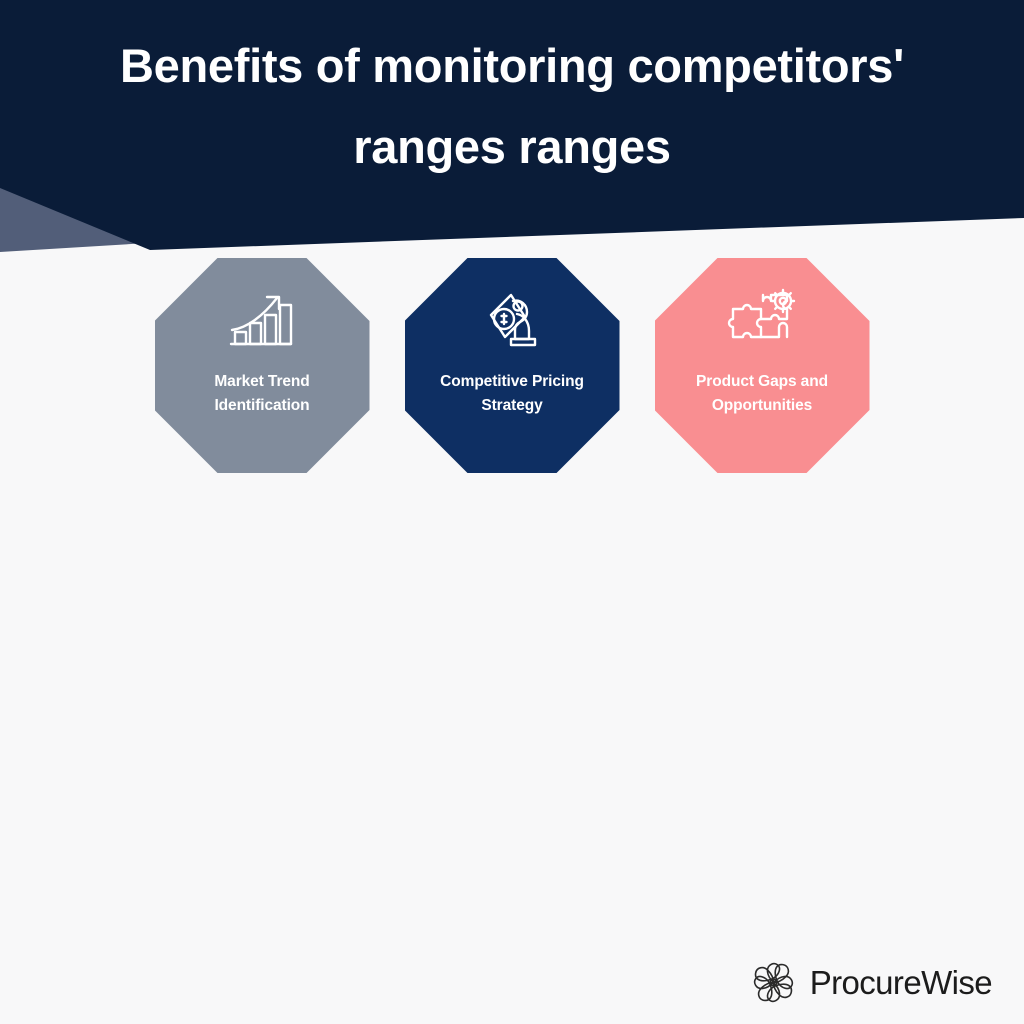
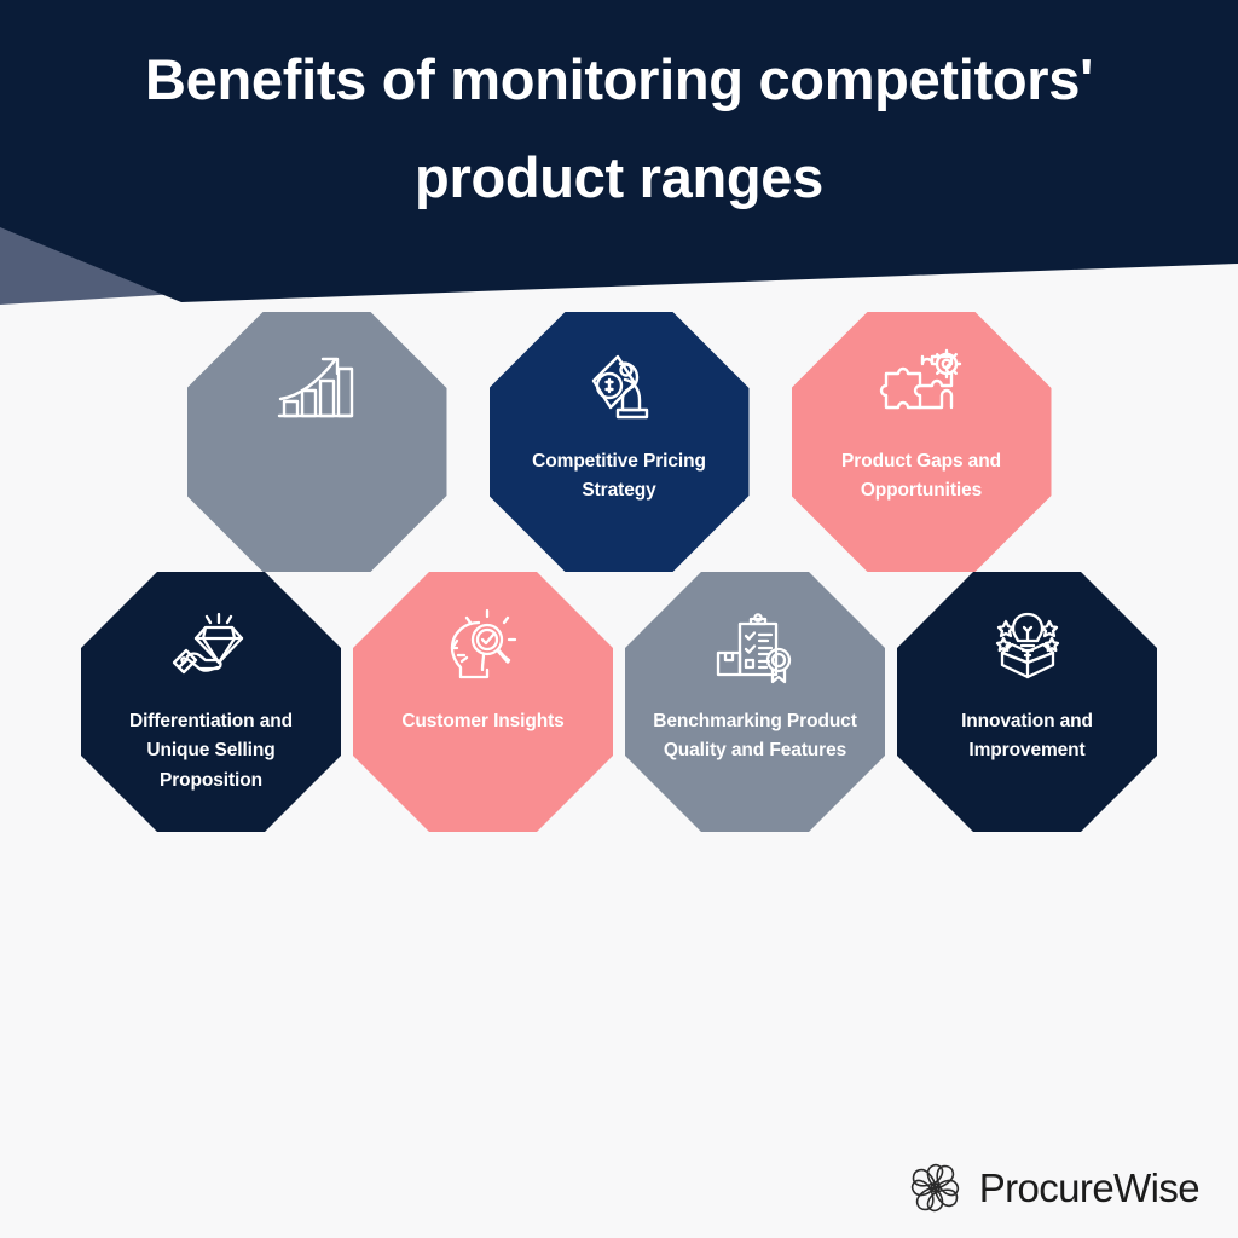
- Benefits of monitoring competitors' ranges ranges
+ Benefits of monitoring competitors' product ranges
- Market Trend Identification
  Competitive Pricing Strategy
  Product Gaps and Opportunities
+ Differentiation and Unique Selling Proposition
+ Customer Insights
+ Benchmarking Product Quality and Features
+ Innovation and Improvement
  ProcureWise
